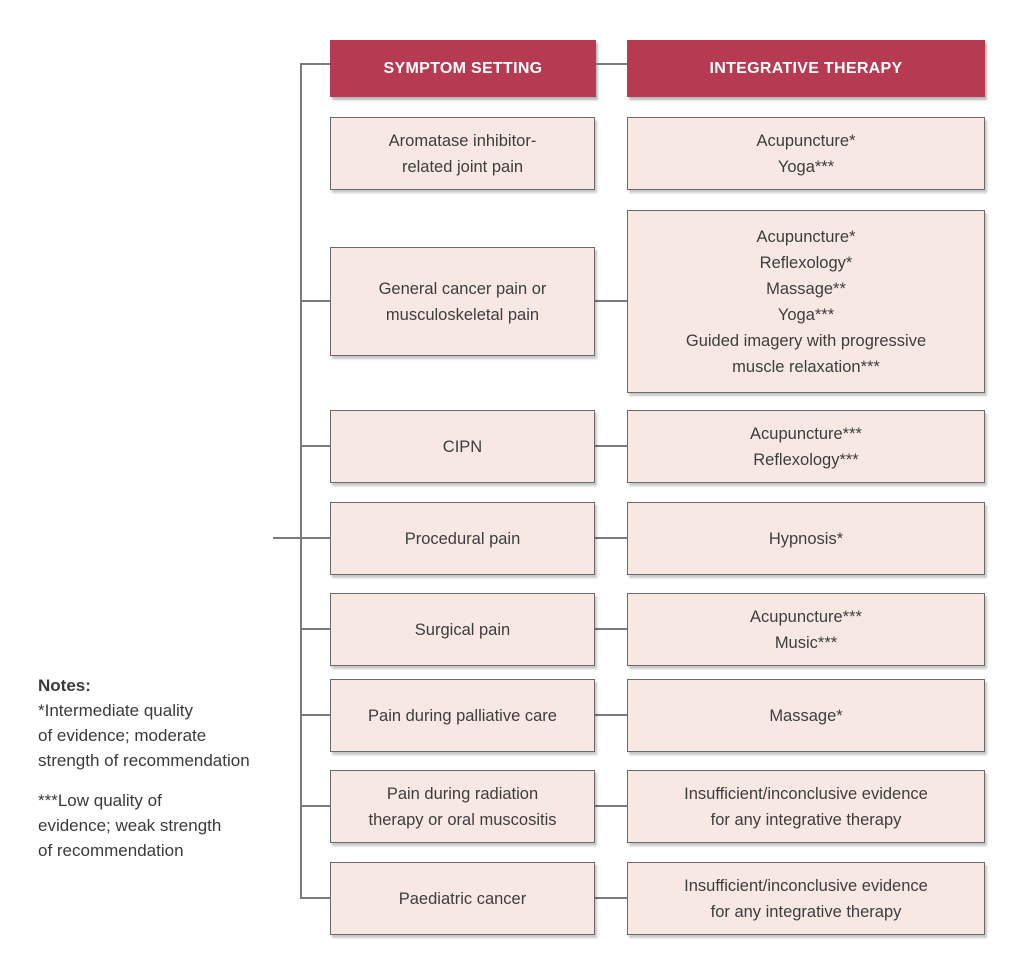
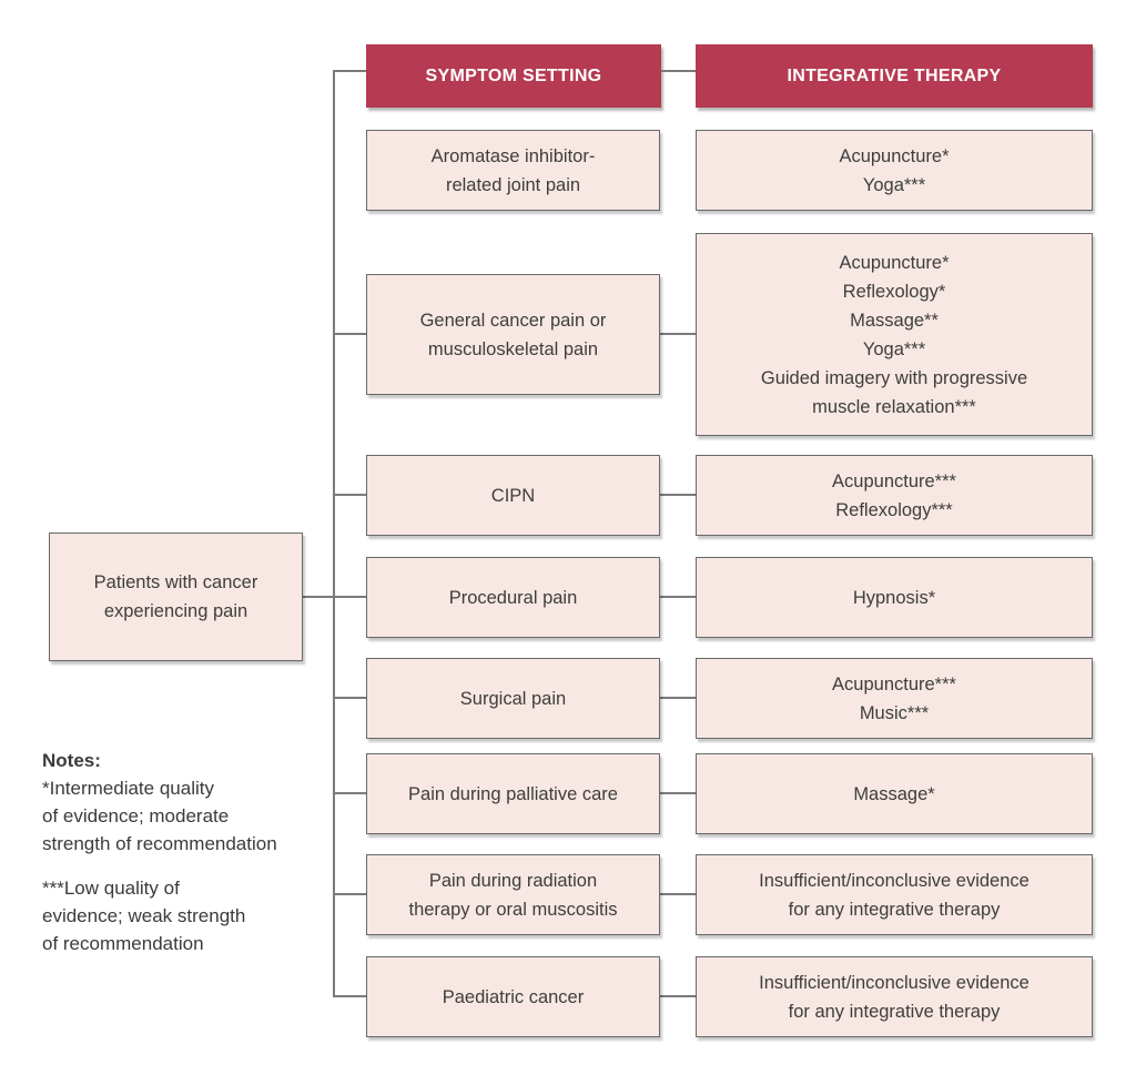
  SYMPTOM SETTING
  INTEGRATIVE THERAPY
+ Patients with cancer
+ experiencing pain
  Aromatase inhibitor-
  related joint pain
  General cancer pain or
  musculoskeletal pain
  CIPN
  Procedural pain
  Surgical pain
  Pain during palliative care
  Pain during radiation
  therapy or oral muscositis
  Paediatric cancer
  Acupuncture*
  Yoga***
  Acupuncture*
  Reflexology*
  Massage**
  Yoga***
  Guided imagery with progressive
  muscle relaxation***
  Acupuncture***
  Reflexology***
  Hypnosis*
  Acupuncture***
  Music***
  Massage*
  Insufficient/inconclusive evidence
  for any integrative therapy
  Insufficient/inconclusive evidence
  for any integrative therapy
  Notes:
  *Intermediate quality
  of evidence; moderate
  strength of recommendation
  ***Low quality of
  evidence; weak strength
  of recommendation
